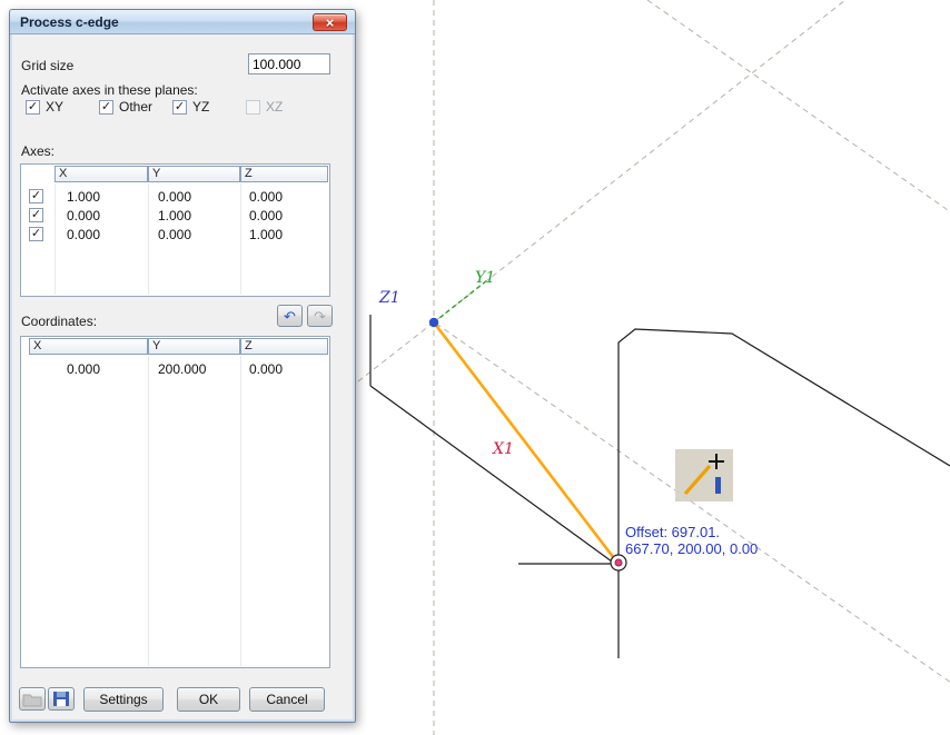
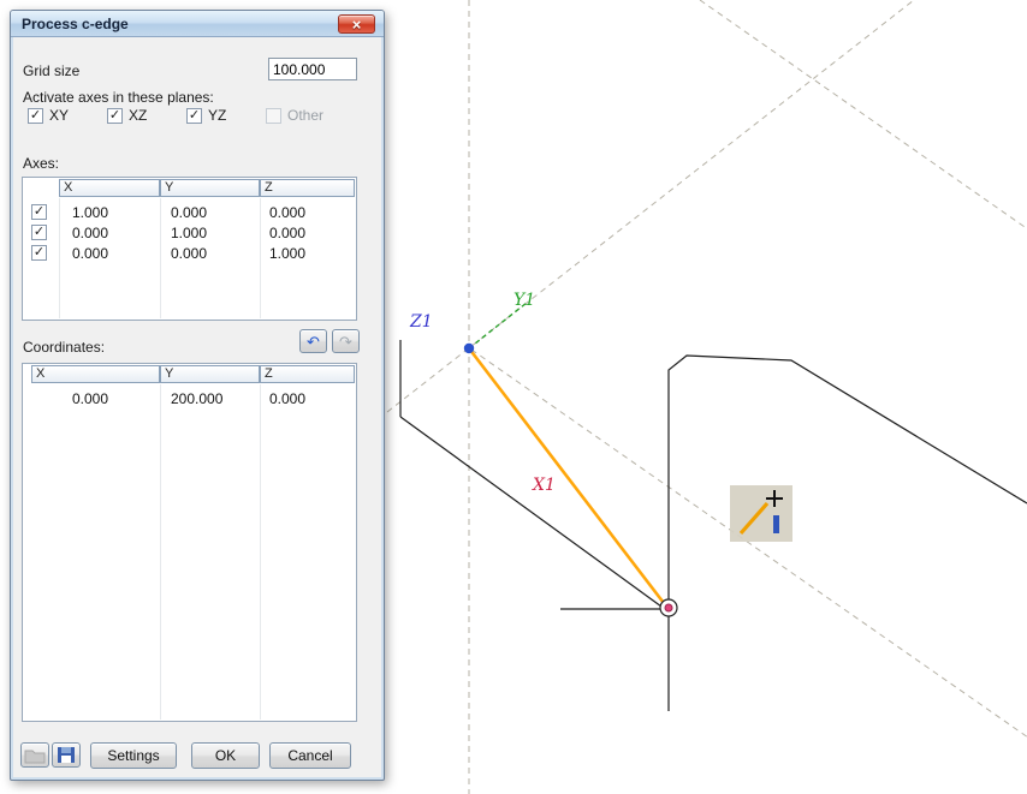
  Z1
  Y1
  X1
- Offset: 697.01.
- 667.70, 200.00, 0.00
  Process c-edge
  ×
  Grid size
  100.000
  Activate axes in these planes:
  ✓
  XY
  ✓
- Other
+ XZ
  ✓
  YZ
- XZ
+ Other
  Axes:
  X
  Y
  Z
  ✓
  1.000
  0.000
  0.000
  ✓
  0.000
  1.000
  0.000
  ✓
  0.000
  0.000
  1.000
  Coordinates:
  ↶
  ↷
  X
  Y
  Z
  0.000
  200.000
  0.000
  Settings
  OK
  Cancel
